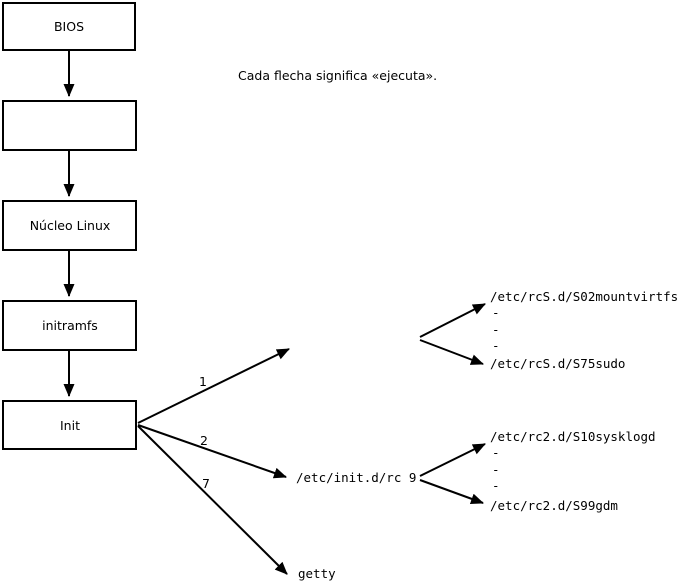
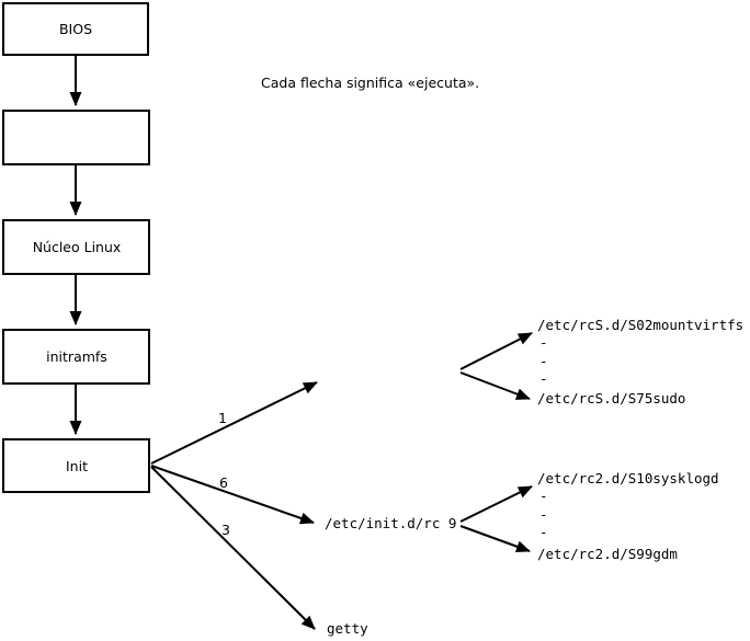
  BIOS
  Núcleo Linux
  initramfs
  Init
  Cada flecha significa «ejecuta».
  1
- 2
+ 6
- 7
+ 3
  /etc/init.d/rc 9
  getty
  /etc/rcS.d/S02mountvirtfs
  -
  -
  -
  /etc/rcS.d/S75sudo
  /etc/rc2.d/S10sysklogd
  -
  -
  -
  /etc/rc2.d/S99gdm
